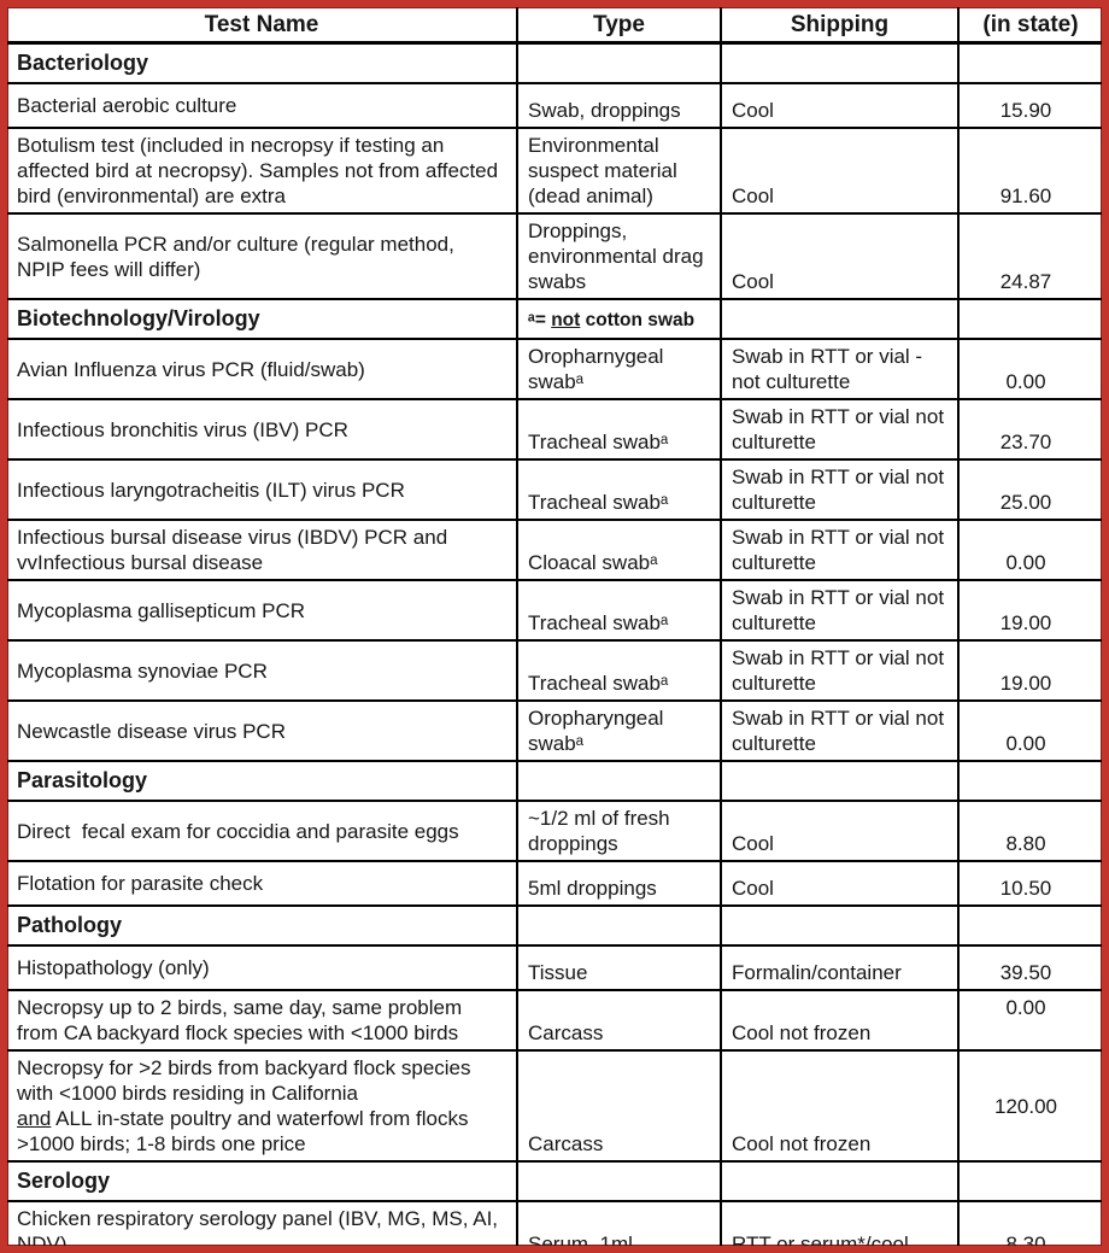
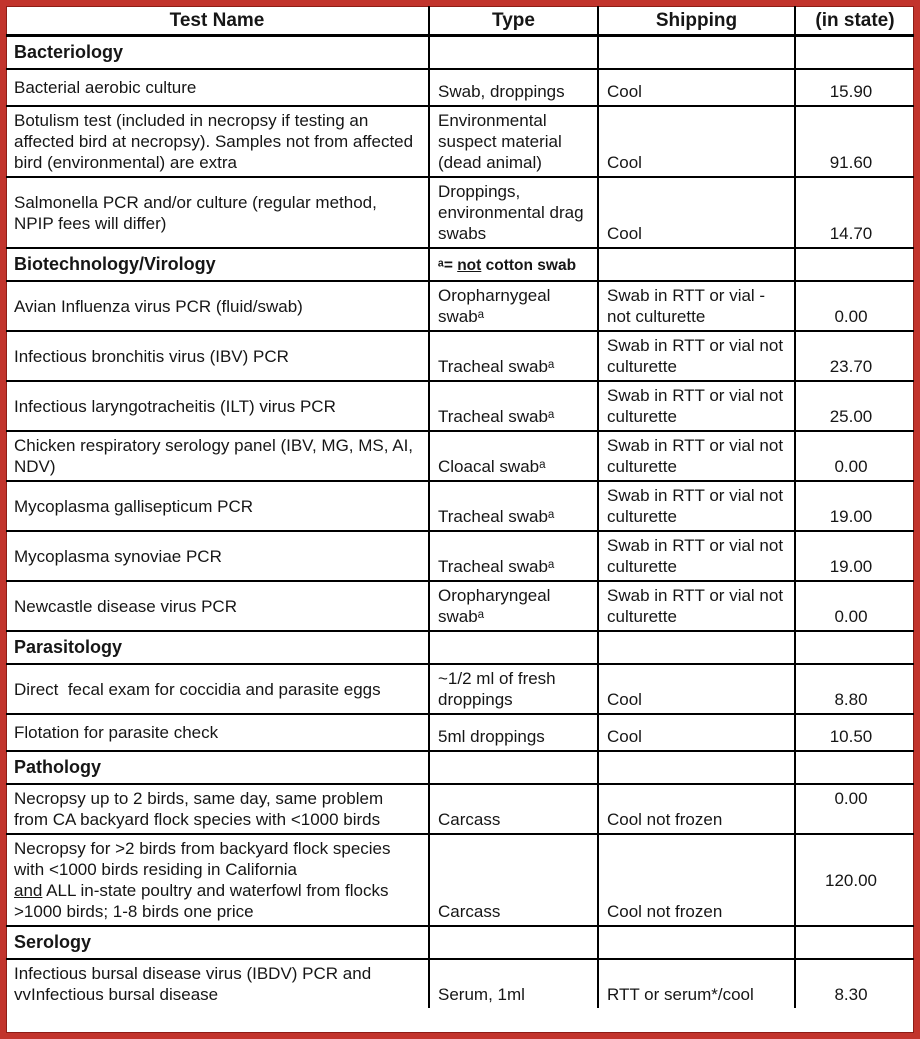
  Test Name	Type	Shipping	(in state)
  Bacteriology
  Bacterial aerobic culture	Swab, droppings	Cool	15.90
  Botulism test (included in necropsy if testing an affected bird at necropsy). Samples not from affected bird (environmental) are extra	Environmental suspect material (dead animal)	Cool	91.60
- Salmonella PCR and/or culture (regular method, NPIP fees will differ)	Droppings, environmental drag swabs	Cool	24.87
+ Salmonella PCR and/or culture (regular method, NPIP fees will differ)	Droppings, environmental drag swabs	Cool	14.70
  Biotechnology/Virology	ᵃ= not cotton swab
  Avian Influenza virus PCR (fluid/swab)	Oropharnygeal swabᵃ	Swab in RTT or vial - not culturette	0.00
  Infectious bronchitis virus (IBV) PCR	Tracheal swabᵃ	Swab in RTT or vial not culturette	23.70
  Infectious laryngotracheitis (ILT) virus PCR	Tracheal swabᵃ	Swab in RTT or vial not culturette	25.00
- Infectious bursal disease virus (IBDV) PCR and vvInfectious bursal disease	Cloacal swabᵃ	Swab in RTT or vial not culturette	0.00
+ Chicken respiratory serology panel (IBV, MG, MS, AI, NDV)	Cloacal swabᵃ	Swab in RTT or vial not culturette	0.00
  Mycoplasma gallisepticum PCR	Tracheal swabᵃ	Swab in RTT or vial not culturette	19.00
  Mycoplasma synoviae PCR	Tracheal swabᵃ	Swab in RTT or vial not culturette	19.00
  Newcastle disease virus PCR	Oropharyngeal swabᵃ	Swab in RTT or vial not culturette	0.00
  Parasitology
  Direct fecal exam for coccidia and parasite eggs	~1/2 ml of fresh droppings	Cool	8.80
  Flotation for parasite check	5ml droppings	Cool	10.50
  Pathology
- Histopathology (only)	Tissue	Formalin/container	39.50
  Necropsy up to 2 birds, same day, same problem from CA backyard flock species with <1000 birds	Carcass	Cool not frozen	0.00
  Necropsy for >2 birds from backyard flock species with <1000 birds residing in California and ALL in-state poultry and waterfowl from flocks >1000 birds; 1-8 birds one price	Carcass	Cool not frozen	120.00
  Serology
- Chicken respiratory serology panel (IBV, MG, MS, AI, NDV)	Serum, 1ml	RTT or serum*/cool	8.30
+ Infectious bursal disease virus (IBDV) PCR and vvInfectious bursal disease	Serum, 1ml	RTT or serum*/cool	8.30
